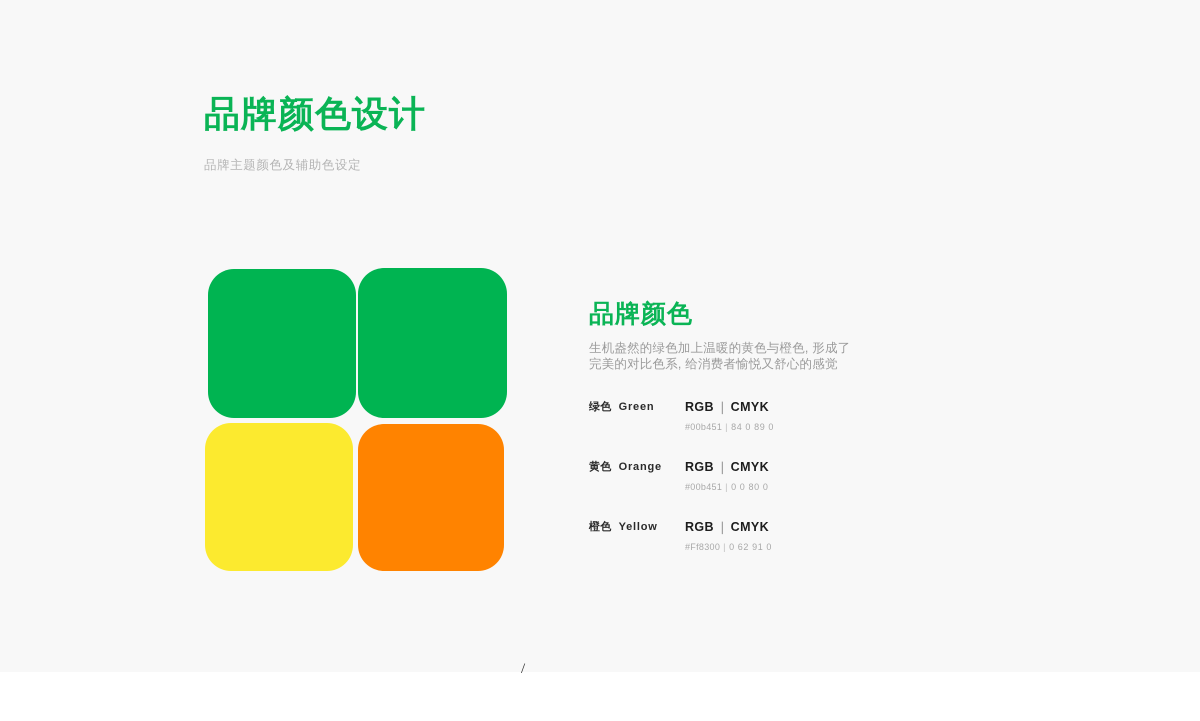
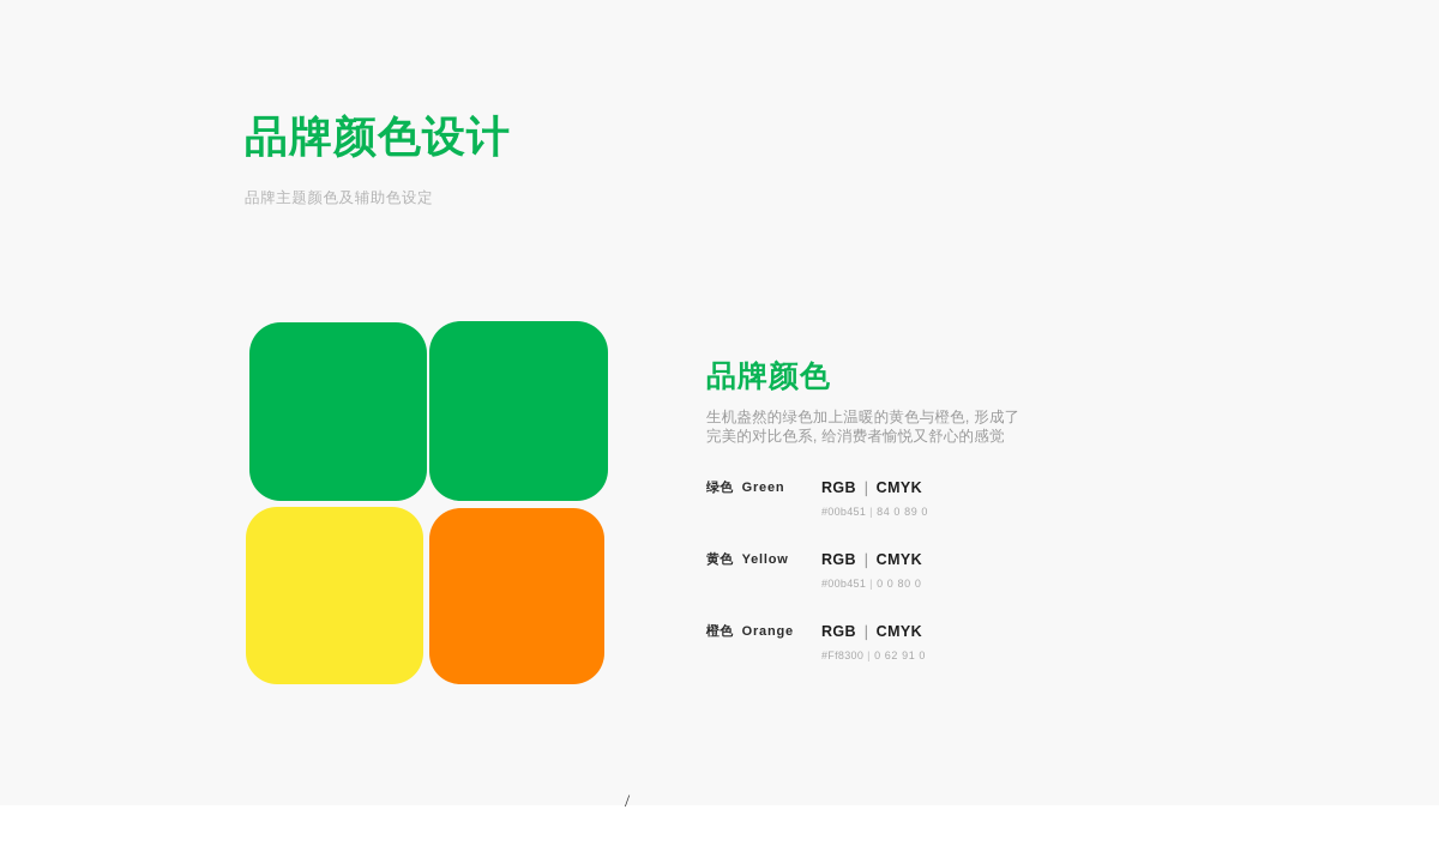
  品牌颜色设计
  品牌主题颜色及辅助色设定
  品牌颜色
  生机盎然的绿色加上温暖的黄色与橙色, 形成了
  完美的对比色系, 给消费者愉悦又舒心的感觉
  绿色 Green
  RGB ｜ CMYK
  #00b451 | 84 0 89 0
- 黄色 Orange
+ 黄色 Yellow
  RGB ｜ CMYK
  #00b451 | 0 0 80 0
- 橙色 Yellow
+ 橙色 Orange
  RGB ｜ CMYK
  #Ff8300 | 0 62 91 0
  /
